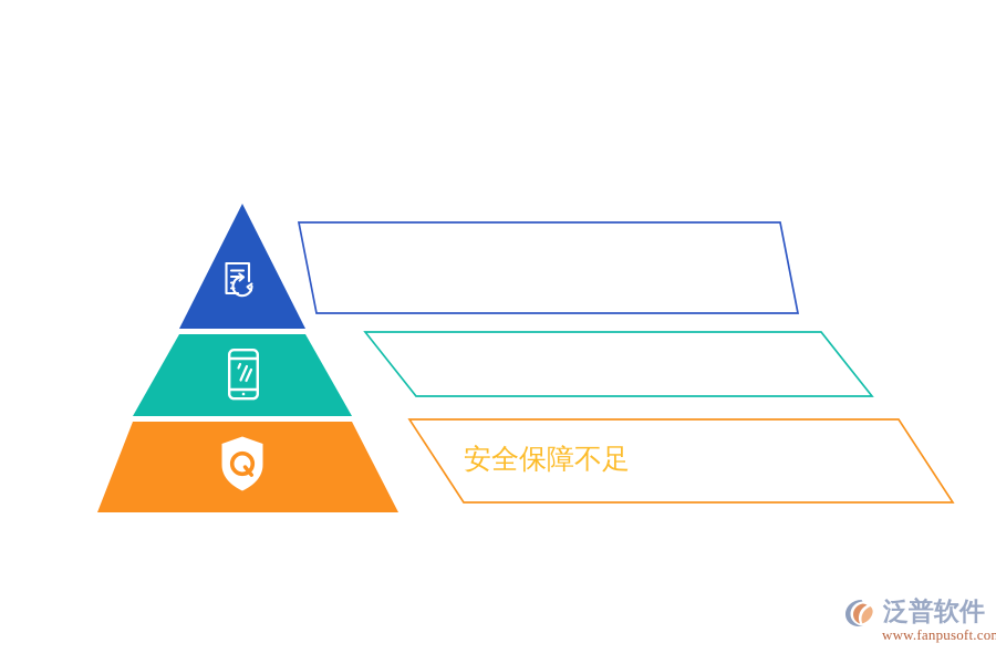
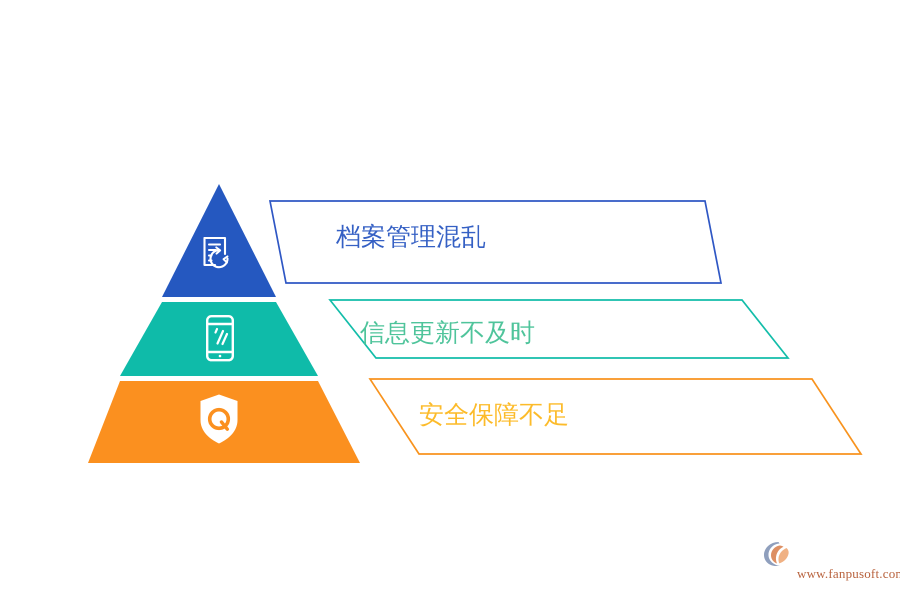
+ 档案管理混乱
+ 信息更新不及时
  安全保障不足
- 泛普软件
  www.fanpusoft.co
